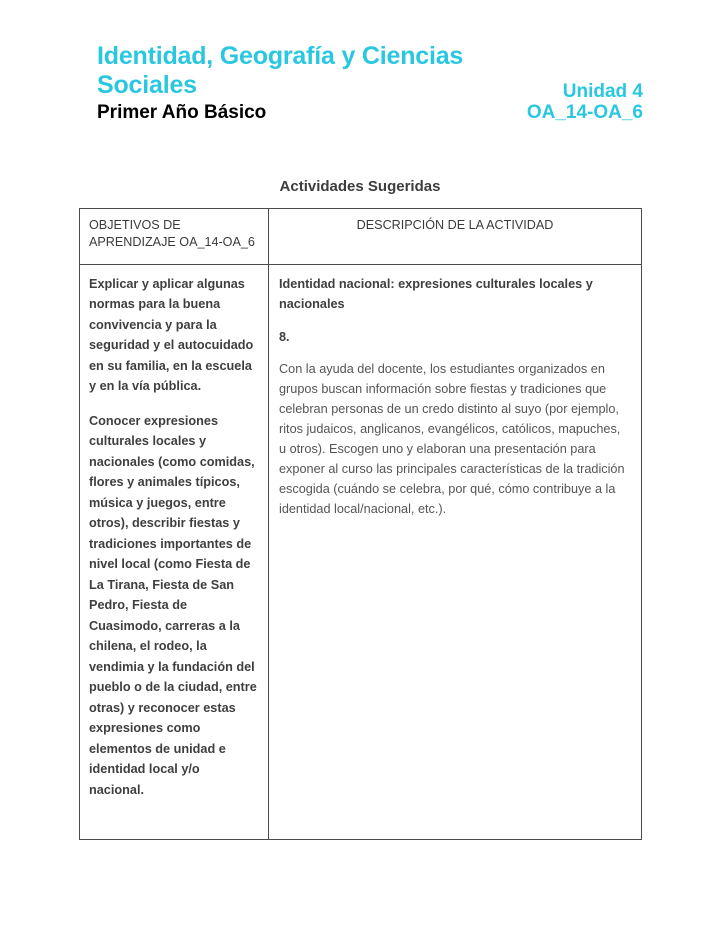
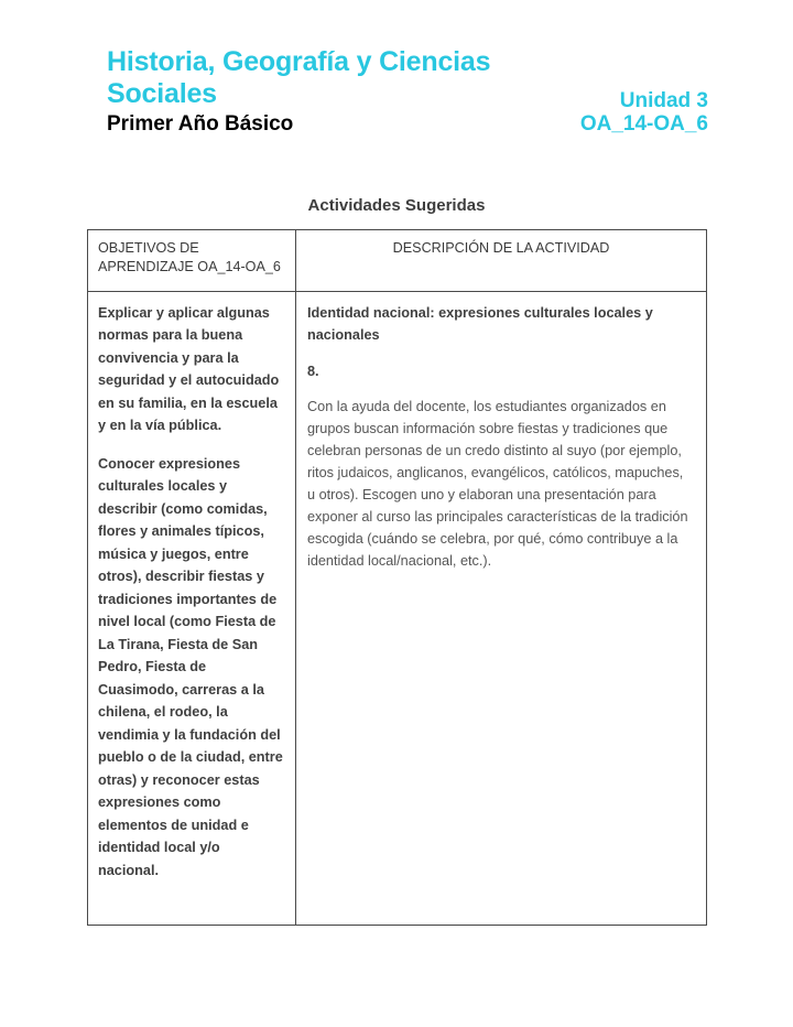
- Identidad, Geografía y Ciencias Sociales
+ Historia, Geografía y Ciencias Sociales
- Unidad 4
+ Unidad 3
  Primer Año Básico
  OA_14-OA_6
  Actividades Sugeridas
  OBJETIVOS DE APRENDIZAJE OA_14-OA_6	DESCRIPCIÓN DE LA ACTIVIDAD
- Explicar y aplicar algunas normas para la buena convivencia y para la seguridad y el autocuidado en su familia, en la escuela y en la vía pública. Conocer expresiones culturales locales y nacionales (como comidas, flores y animales típicos, música y juegos, entre otros), describir fiestas y tradiciones importantes de nivel local (como Fiesta de La Tirana, Fiesta de San Pedro, Fiesta de Cuasimodo, carreras a la chilena, el rodeo, la vendimia y la fundación del pueblo o de la ciudad, entre otras) y reconocer estas expresiones como elementos de unidad e identidad local y/o nacional.	Identidad nacional: expresiones culturales locales y nacionales 8. Con la ayuda del docente, los estudiantes organizados en grupos buscan información sobre fiestas y tradiciones que celebran personas de un credo distinto al suyo (por ejemplo, ritos judaicos, anglicanos, evangélicos, católicos, mapuches, u otros). Escogen uno y elaboran una presentación para exponer al curso las principales características de la tradición escogida (cuándo se celebra, por qué, cómo contribuye a la identidad local/nacional, etc.).
+ Explicar y aplicar algunas normas para la buena convivencia y para la seguridad y el autocuidado en su familia, en la escuela y en la vía pública. Conocer expresiones culturales locales y describir (como comidas, flores y animales típicos, música y juegos, entre otros), describir fiestas y tradiciones importantes de nivel local (como Fiesta de La Tirana, Fiesta de San Pedro, Fiesta de Cuasimodo, carreras a la chilena, el rodeo, la vendimia y la fundación del pueblo o de la ciudad, entre otras) y reconocer estas expresiones como elementos de unidad e identidad local y/o nacional.	Identidad nacional: expresiones culturales locales y nacionales 8. Con la ayuda del docente, los estudiantes organizados en grupos buscan información sobre fiestas y tradiciones que celebran personas de un credo distinto al suyo (por ejemplo, ritos judaicos, anglicanos, evangélicos, católicos, mapuches, u otros). Escogen uno y elaboran una presentación para exponer al curso las principales características de la tradición escogida (cuándo se celebra, por qué, cómo contribuye a la identidad local/nacional, etc.).
